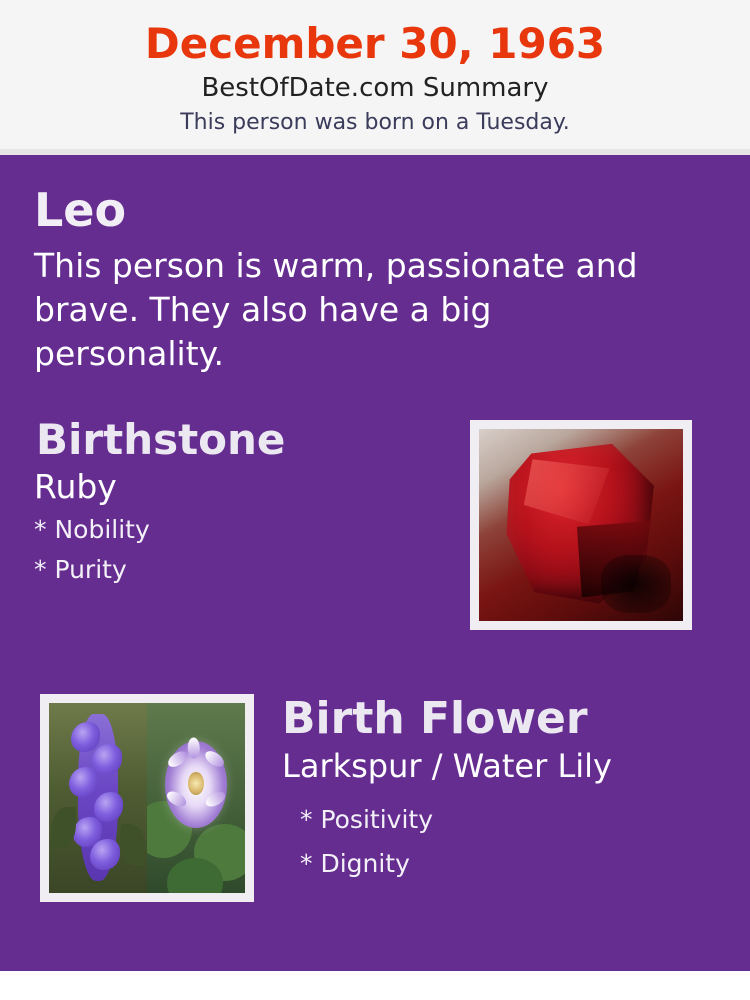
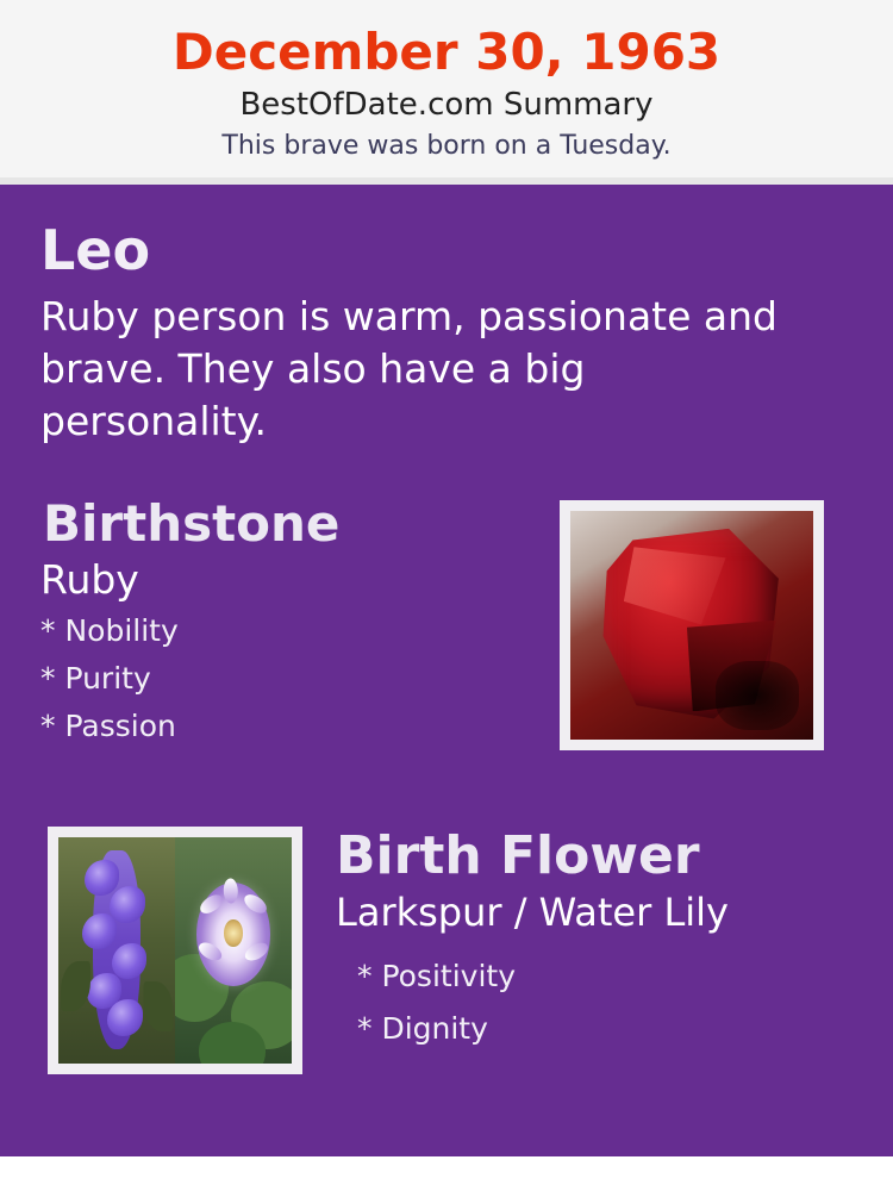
  December 30, 1963
  BestOfDate.com Summary
- This person was born on a Tuesday.
+ This brave was born on a Tuesday.
  Leo
- This person is warm, passionate and brave. They also have a big personality.
+ Ruby person is warm, passionate and brave. They also have a big personality.
  Birthstone
  Ruby
  * Nobility
  * Purity
+ * Passion
  Birth Flower
  Larkspur / Water Lily
  * Positivity
  * Dignity
